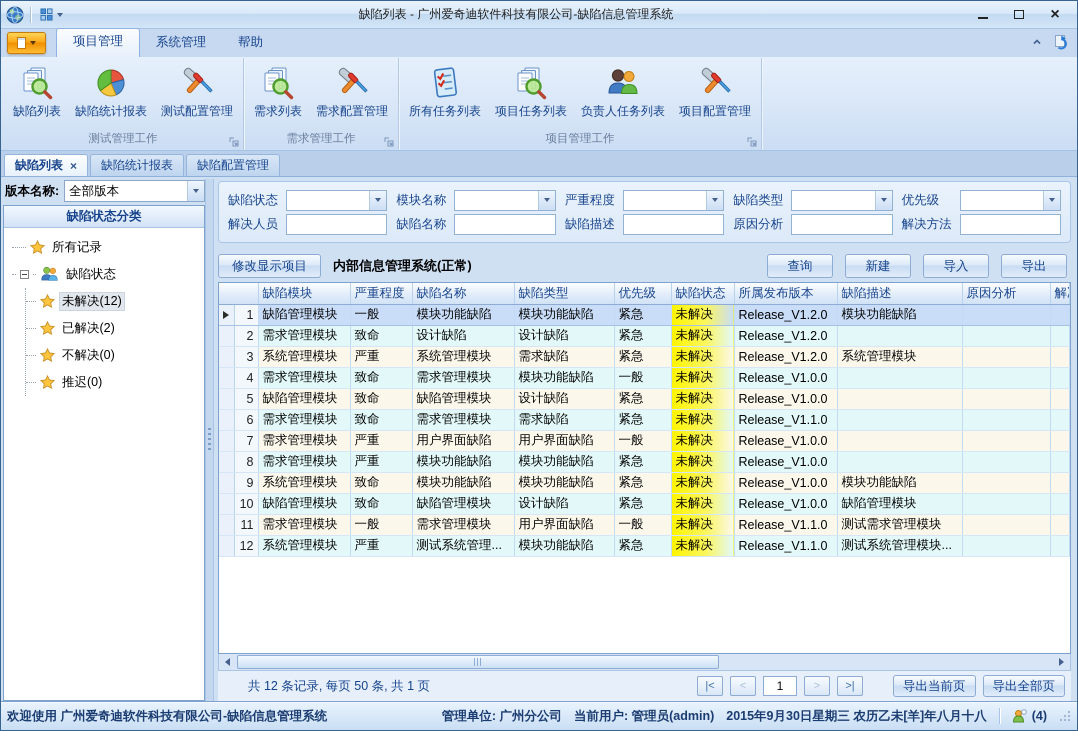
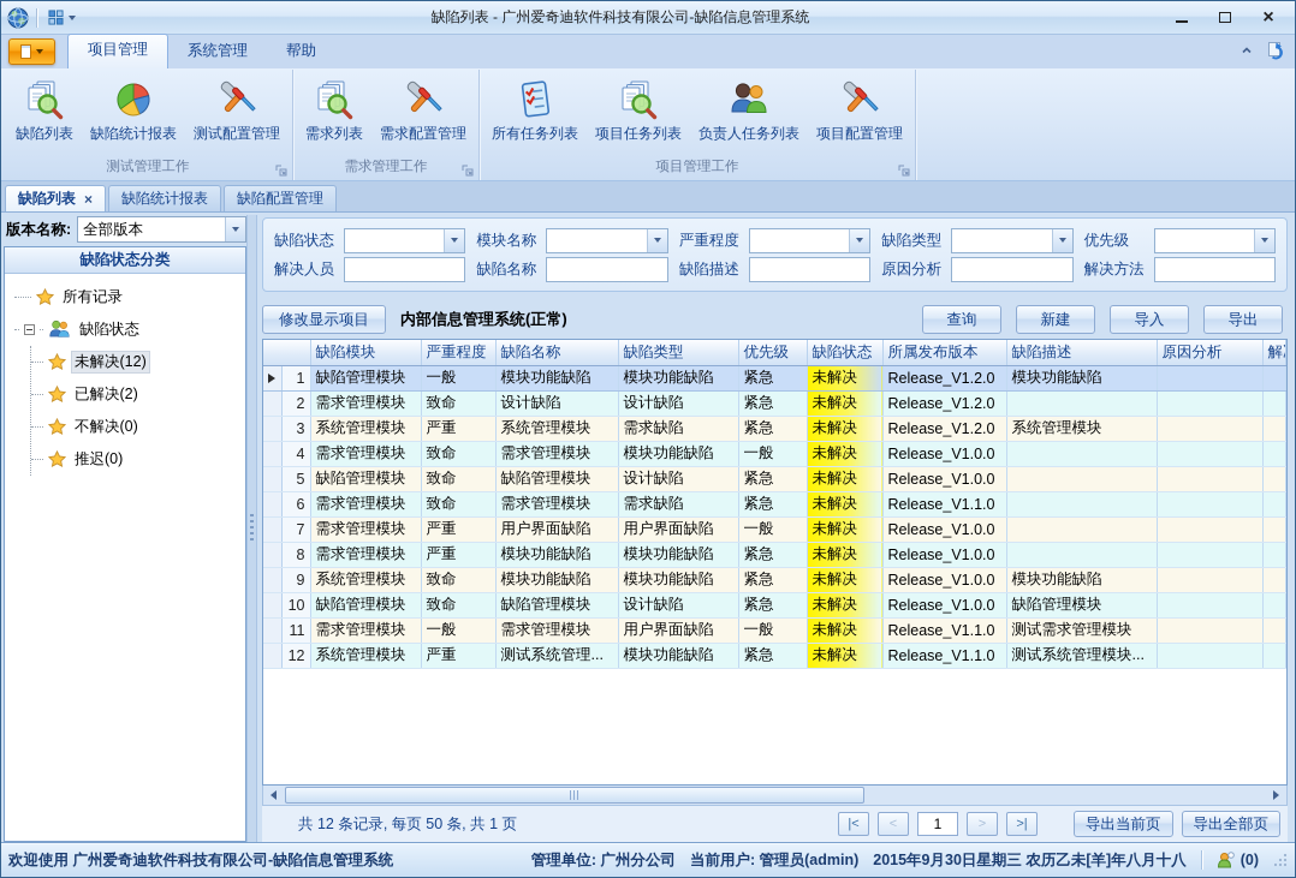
  缺陷列表 - 广州爱奇迪软件科技有限公司-缺陷信息管理系统
  ×
  项目管理
  系统管理
  帮助
  缺陷列表
  缺陷统计报表
  测试配置管理
  测试管理工作
  需求列表
  需求配置管理
  需求管理工作
  所有任务列表
  项目任务列表
  负责人任务列表
  项目配置管理
  项目管理工作
  缺陷列表
  ×
  缺陷统计报表
  缺陷配置管理
  版本名称:
  全部版本
  缺陷状态分类
  所有记录
  缺陷状态
  未解决(12)
  已解决(2)
  不解决(0)
  推迟(0)
  缺陷状态
  模块名称
  严重程度
  缺陷类型
  优先级
  解决人员
  缺陷名称
  缺陷描述
  原因分析
  解决方法
  修改显示项目
  内部信息管理系统(正常)
  查询
  新建
  导入
  导出
  		缺陷模块	严重程度	缺陷名称	缺陷类型	优先级	缺陷状态	所属发布版本	缺陷描述	原因分析	解
  	1	缺陷管理模块	一般	模块功能缺陷	模块功能缺陷	紧急	未解决	Release_V1.2.0	模块功能缺陷
  	2	需求管理模块	致命	设计缺陷	设计缺陷	紧急	未解决	Release_V1.2.0
  	3	系统管理模块	严重	系统管理模块	需求缺陷	紧急	未解决	Release_V1.2.0	系统管理模块
  	4	需求管理模块	致命	需求管理模块	模块功能缺陷	一般	未解决	Release_V1.0.0
  	5	缺陷管理模块	致命	缺陷管理模块	设计缺陷	紧急	未解决	Release_V1.0.0
  	6	需求管理模块	致命	需求管理模块	需求缺陷	紧急	未解决	Release_V1.1.0
  	7	需求管理模块	严重	用户界面缺陷	用户界面缺陷	一般	未解决	Release_V1.0.0
  	8	需求管理模块	严重	模块功能缺陷	模块功能缺陷	紧急	未解决	Release_V1.0.0
  	9	系统管理模块	致命	模块功能缺陷	模块功能缺陷	紧急	未解决	Release_V1.0.0	模块功能缺陷
  	10	缺陷管理模块	致命	缺陷管理模块	设计缺陷	紧急	未解决	Release_V1.0.0	缺陷管理模块
  	11	需求管理模块	一般	需求管理模块	用户界面缺陷	一般	未解决	Release_V1.1.0	测试需求管理模块
  	12	系统管理模块	严重	测试系统管理...	模块功能缺陷	紧急	未解决	Release_V1.1.0	测试系统管理模块...
  共 12 条记录, 每页 50 条, 共 1 页
  |<
  <
  1
  >
  >|
  导出当前页
  导出全部页
  欢迎使用 广州爱奇迪软件科技有限公司-缺陷信息管理系统
  管理单位: 广州分公司
  当前用户: 管理员(admin)
  2015年9月30日星期三 农历乙未[羊]年八月十八
- (4)
+ (0)
